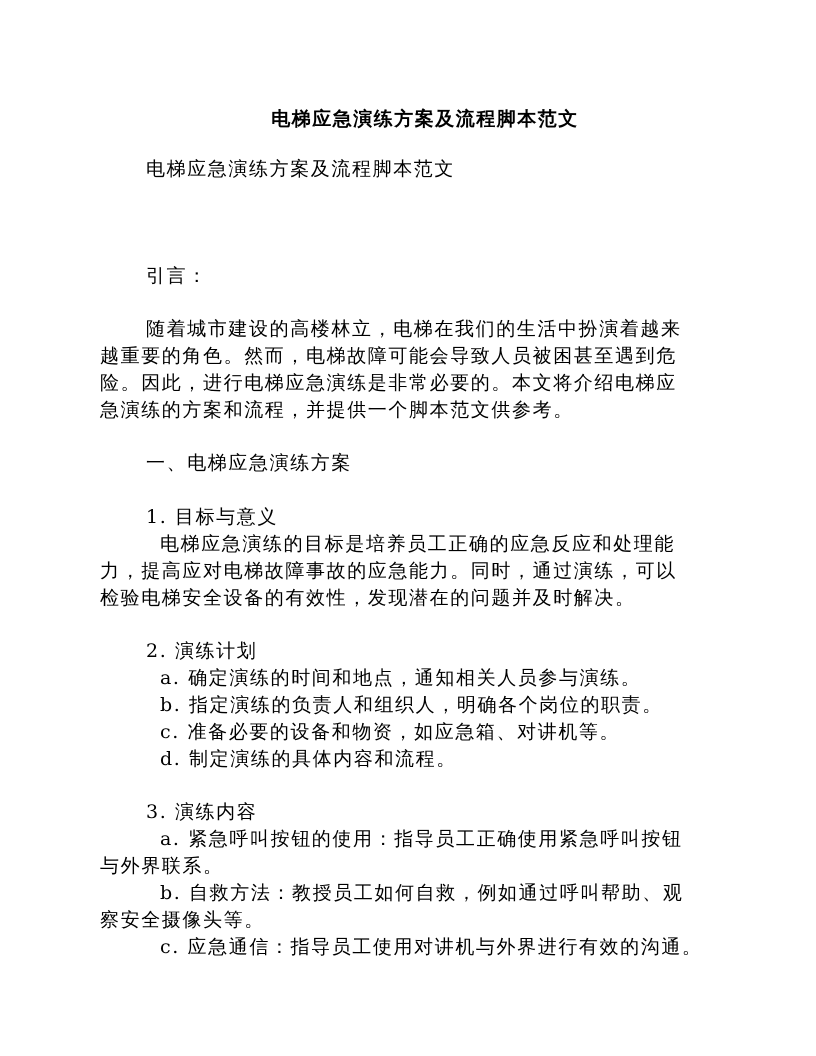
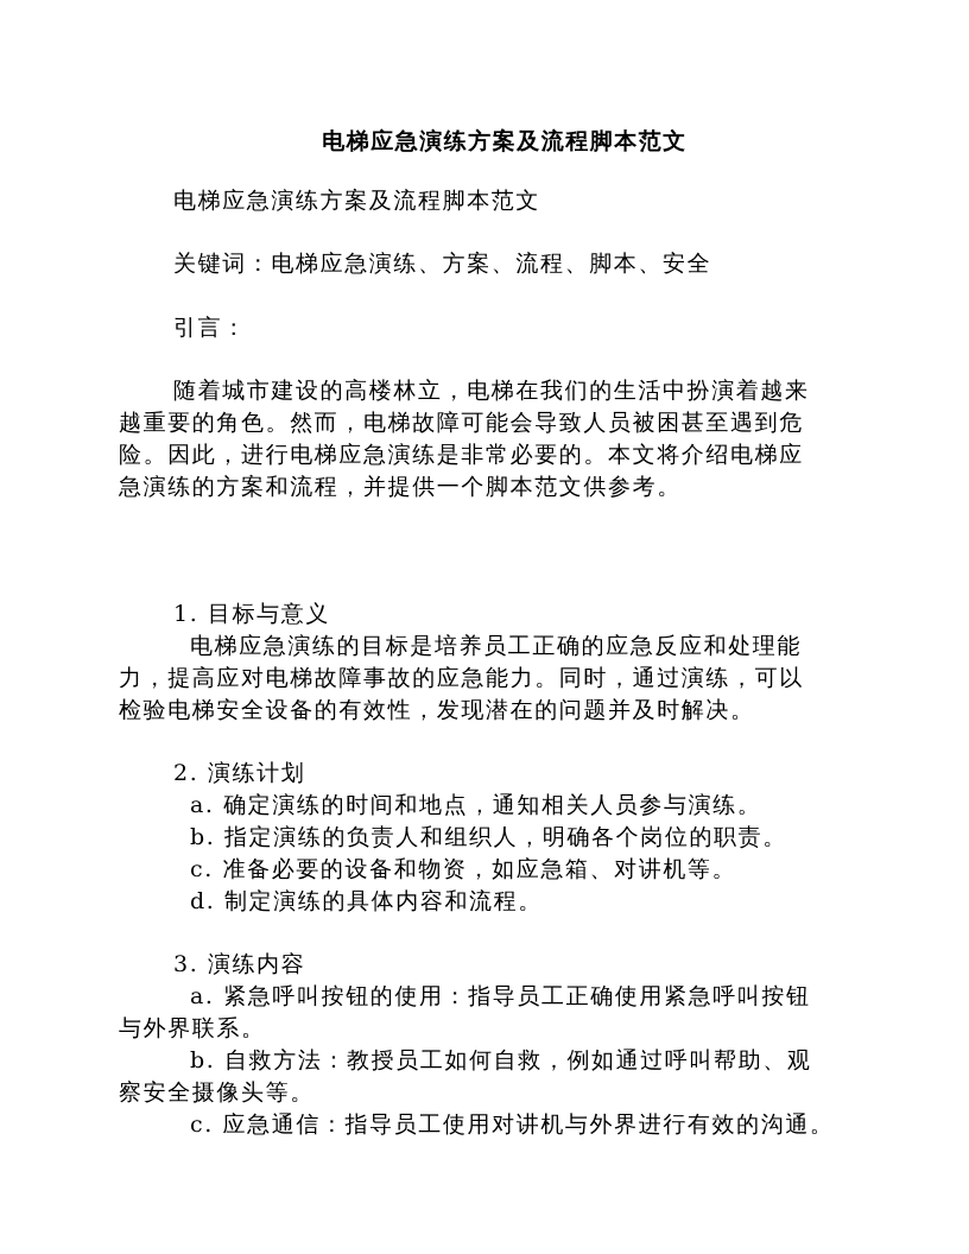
  电梯应急演练方案及流程脚本范文
  电梯应急演练方案及流程脚本范文
+ 关键词：电梯应急演练、方案、流程、脚本、安全
  引言：
  随着城市建设的高楼林立，电梯在我们的生活中扮演着越来
  越重要的角色。然而，电梯故障可能会导致人员被困甚至遇到危
  险。因此，进行电梯应急演练是非常必要的。本文将介绍电梯应
  急演练的方案和流程，并提供一个脚本范文供参考。
- 一、电梯应急演练方案
  1. 目标与意义
  电梯应急演练的目标是培养员工正确的应急反应和处理能
  力，提高应对电梯故障事故的应急能力。同时，通过演练，可以
  检验电梯安全设备的有效性，发现潜在的问题并及时解决。
  2. 演练计划
  a. 确定演练的时间和地点，通知相关人员参与演练。
  b. 指定演练的负责人和组织人，明确各个岗位的职责。
  c. 准备必要的设备和物资，如应急箱、对讲机等。
  d. 制定演练的具体内容和流程。
  3. 演练内容
  a. 紧急呼叫按钮的使用：指导员工正确使用紧急呼叫按钮
  与外界联系。
  b. 自救方法：教授员工如何自救，例如通过呼叫帮助、观
  察安全摄像头等。
  c. 应急通信：指导员工使用对讲机与外界进行有效的沟通。
